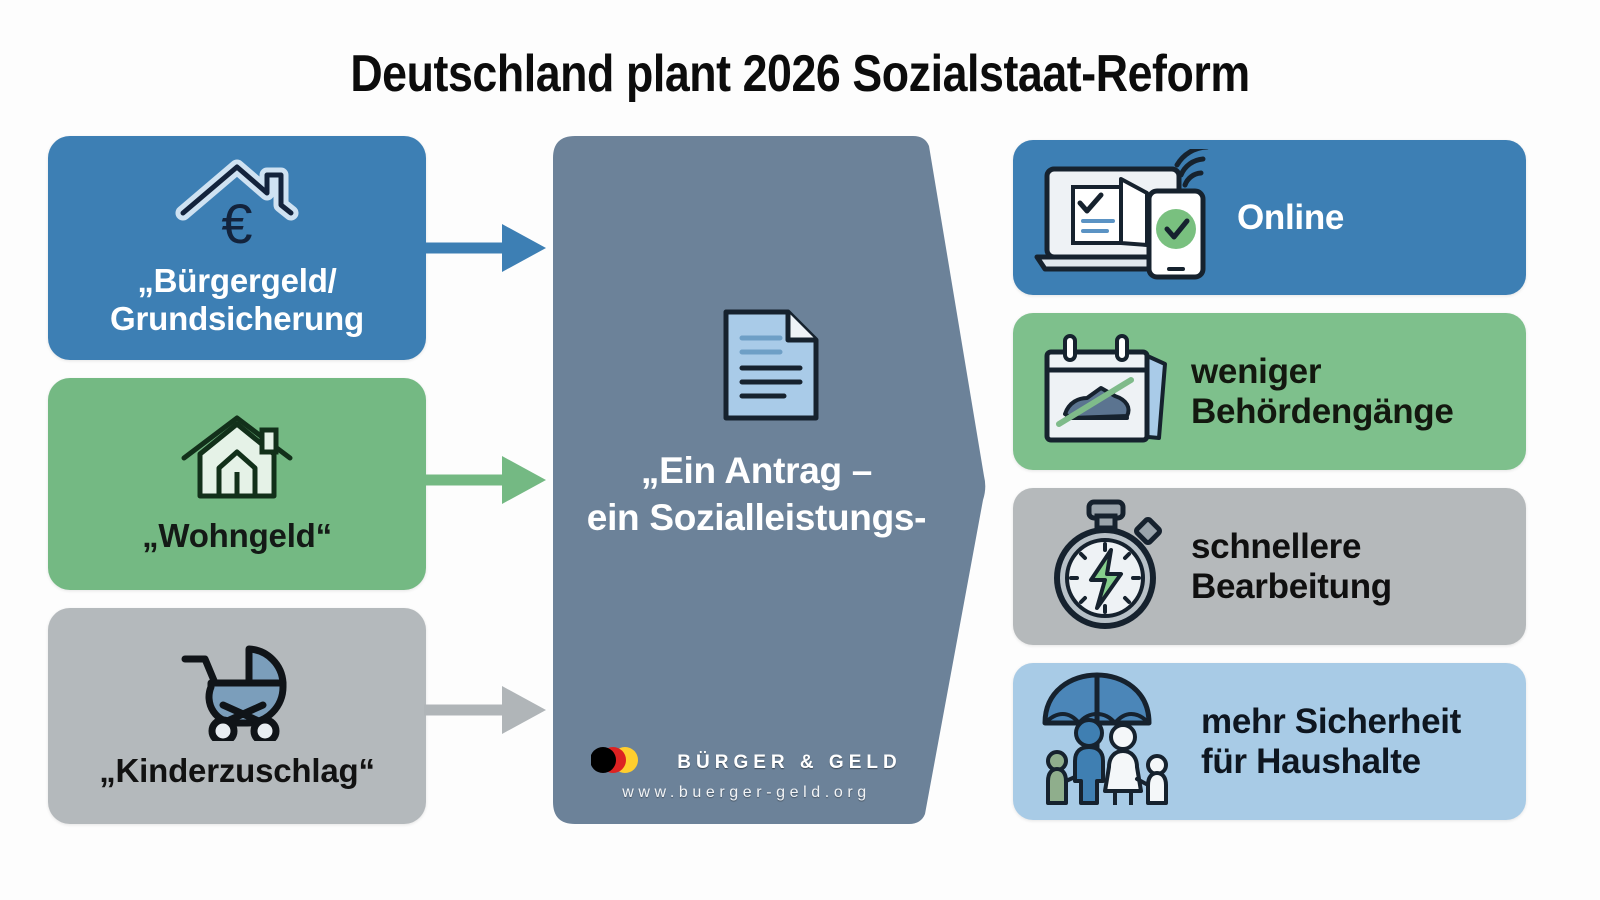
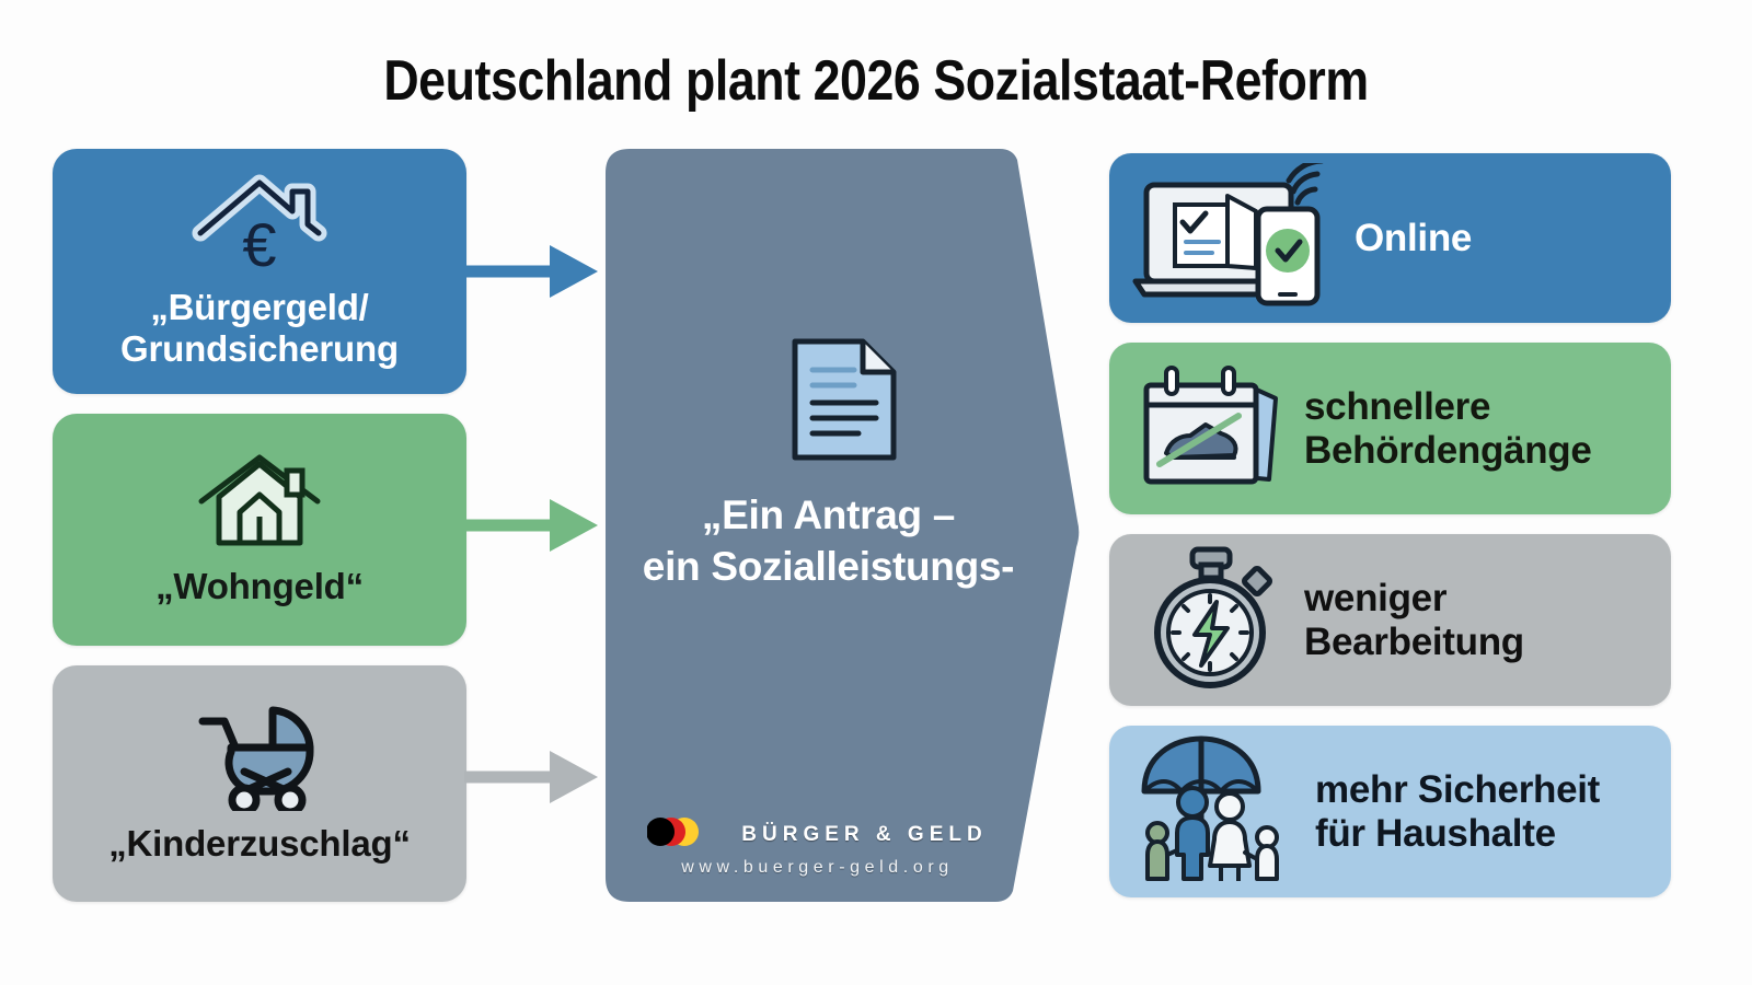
  Deutschland plant 2026 Sozialstaat-Reform
  €
  „Bürgergeld/
  Grundsicherung
  „Wohngeld“
  „Kinderzuschlag“
  „Ein Antrag –
  ein Sozialleistungs-
  BÜRGER & GELD
  www.buerger-geld.org
  Online
- weniger
+ schnellere
  Behördengänge
- schnellere
+ weniger
  Bearbeitung
  mehr Sicherheit
  für Haushalte
